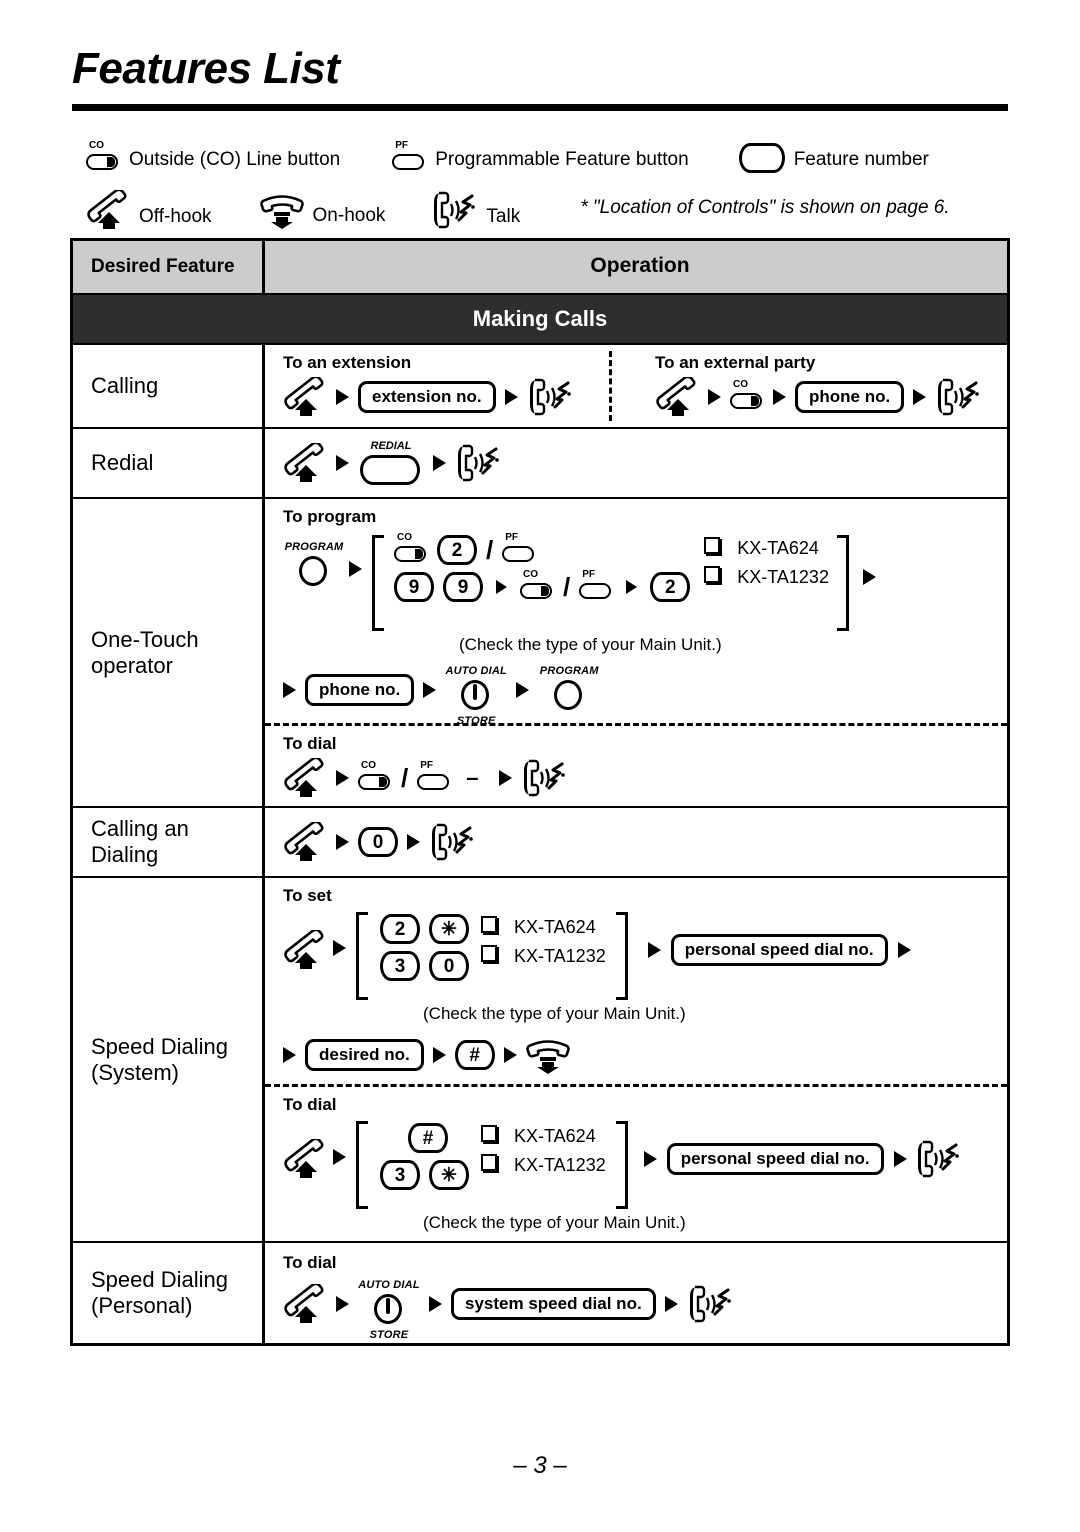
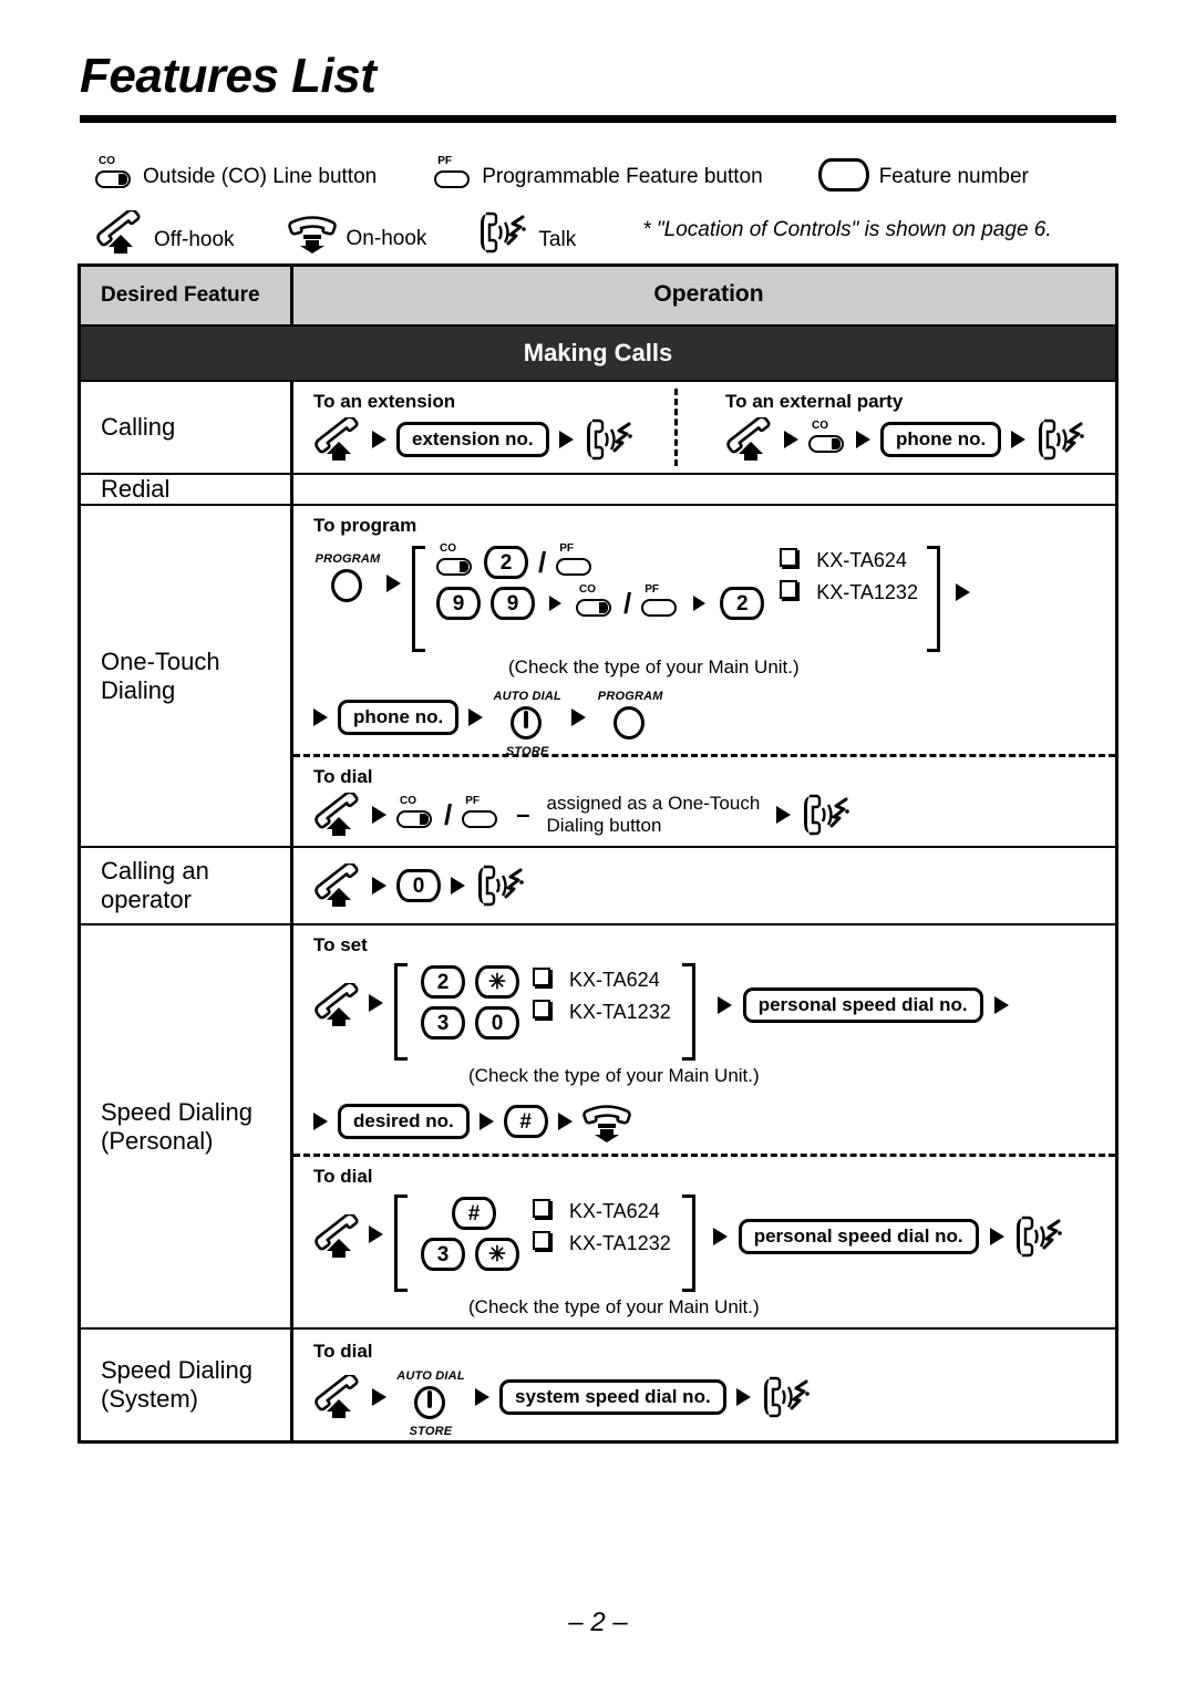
  Features List
  CO
  Outside (CO) Line button
  PF
  Programmable Feature button
  Feature number
  Off-hook
  On-hook
  Talk
  * "Location of Controls" is shown on page 6.
  Desired Feature
  Operation
  Making Calls
  Calling
  To an extension
  extension no.
  To an external party
  CO
  phone no.
  Redial
- REDIAL
  One-Touch
- operator
+ Dialing
  To program
  PROGRAM
  CO
  2
  /
  PF
  9
  9
  CO
  /
  PF
  2
  KX-TA624
  KX-TA1232
  (Check the type of your Main Unit.)
  phone no.
  AUTO DIAL
  STORE
  PROGRAM
  To dial
  CO
  /
  PF
  –
+ assigned as a One-Touch
+ Dialing button
  Calling an
- Dialing
+ operator
  0
  Speed Dialing
- (System)
+ (Personal)
  To set
  2
  ✳
  3
  0
  KX-TA624
  KX-TA1232
  personal speed dial no.
  (Check the type of your Main Unit.)
  desired no.
  #
  To dial
  #
  3
  ✳
  KX-TA624
  KX-TA1232
  personal speed dial no.
  (Check the type of your Main Unit.)
  Speed Dialing
- (Personal)
+ (System)
  To dial
  AUTO DIAL
  STORE
  system speed dial no.
- – 3 –
+ – 2 –
